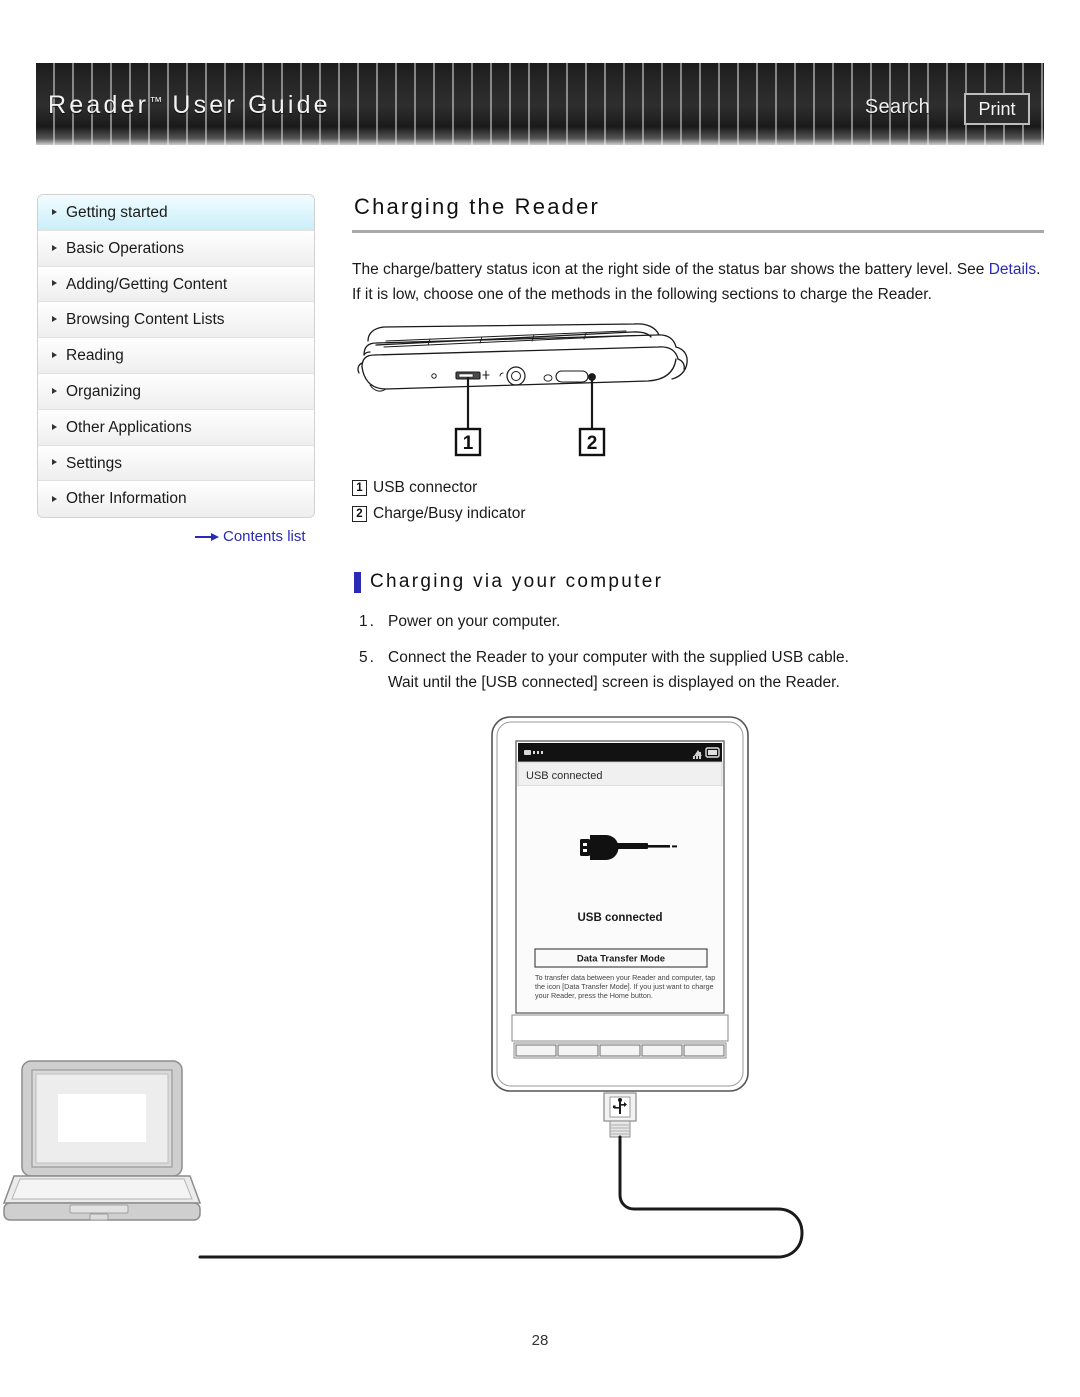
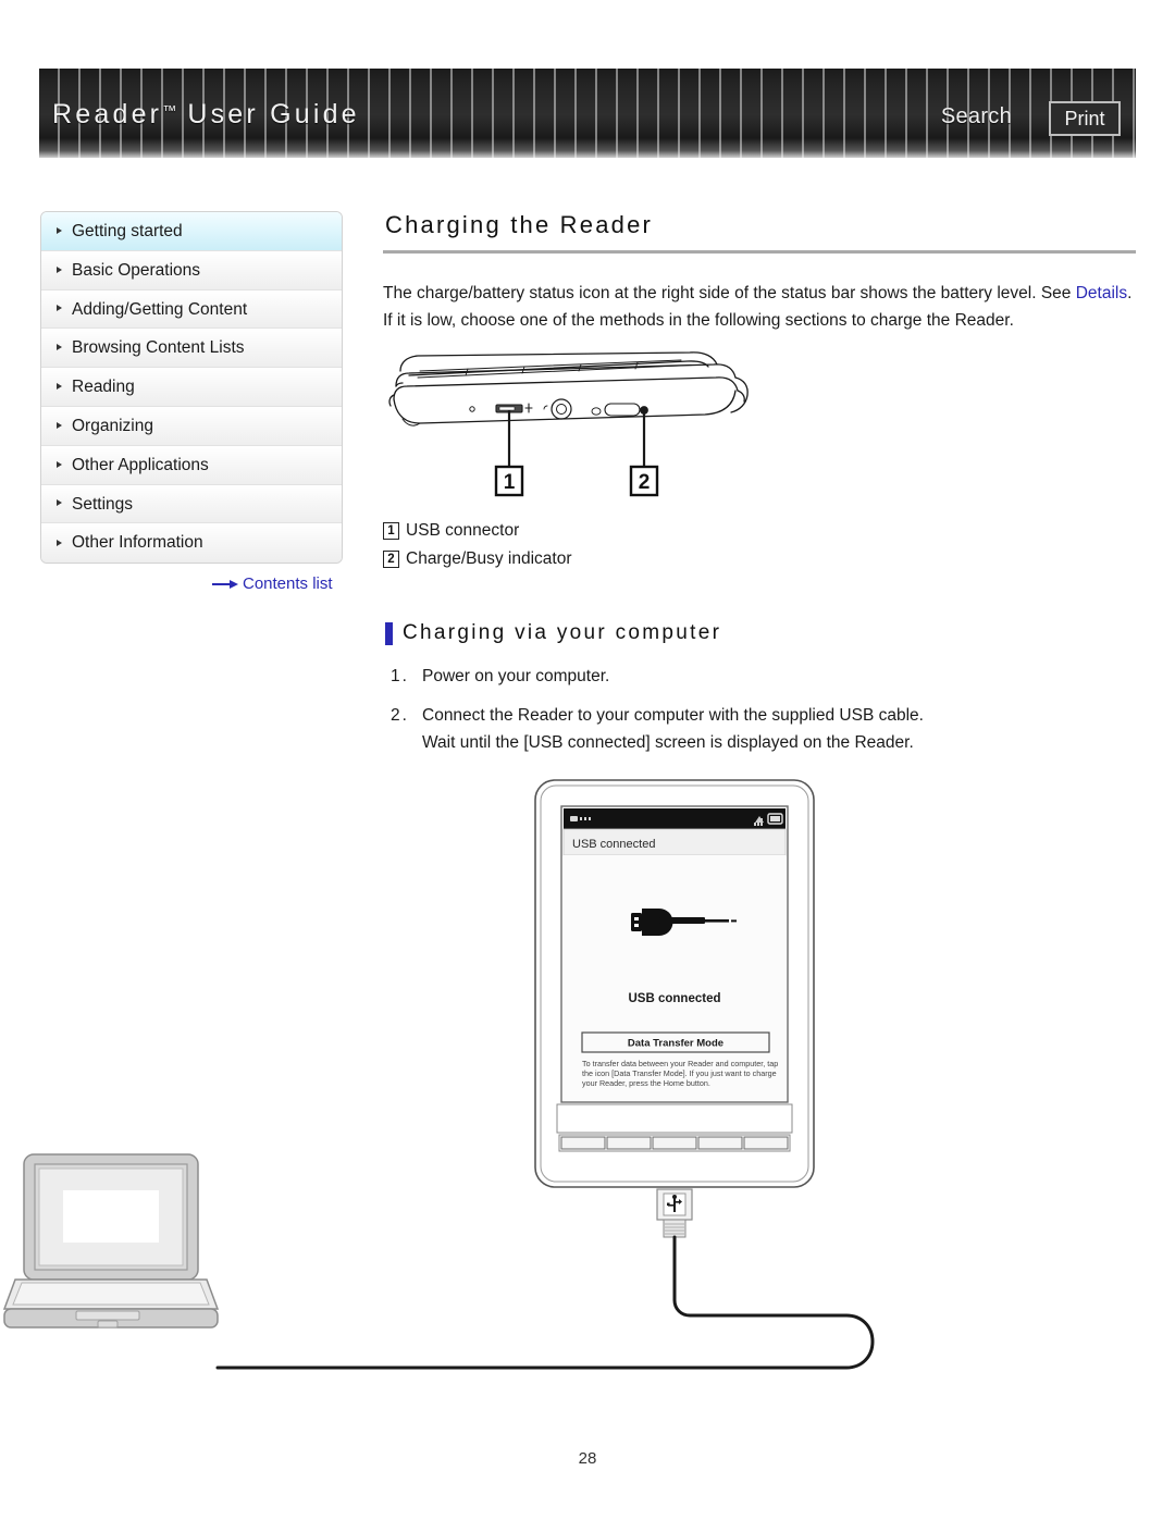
  Reader™ User Guide
  Search
  Print
  Getting started
  Basic Operations
  Adding/Getting Content
  Browsing Content Lists
  Reading
  Organizing
  Other Applications
  Settings
  Other Information
  Contents list
  Charging the Reader
  The charge/battery status icon at the right side of the status bar shows the battery level. See Details.
  If it is low, choose one of the methods in the following sections to charge the Reader.
  1
  2
  1
  USB connector
  2
  Charge/Busy indicator
  Charging via your computer
  1.
  Power on your computer.
- 5.
+ 2.
  Connect the Reader to your computer with the supplied USB cable.
  Wait until the [USB connected] screen is displayed on the Reader.
  USB connected
  USB connected
  Data Transfer Mode
  To transfer data between your Reader and computer, tap
  the icon [Data Transfer Mode]. If you just want to charge
  your Reader, press the Home button.
  28
